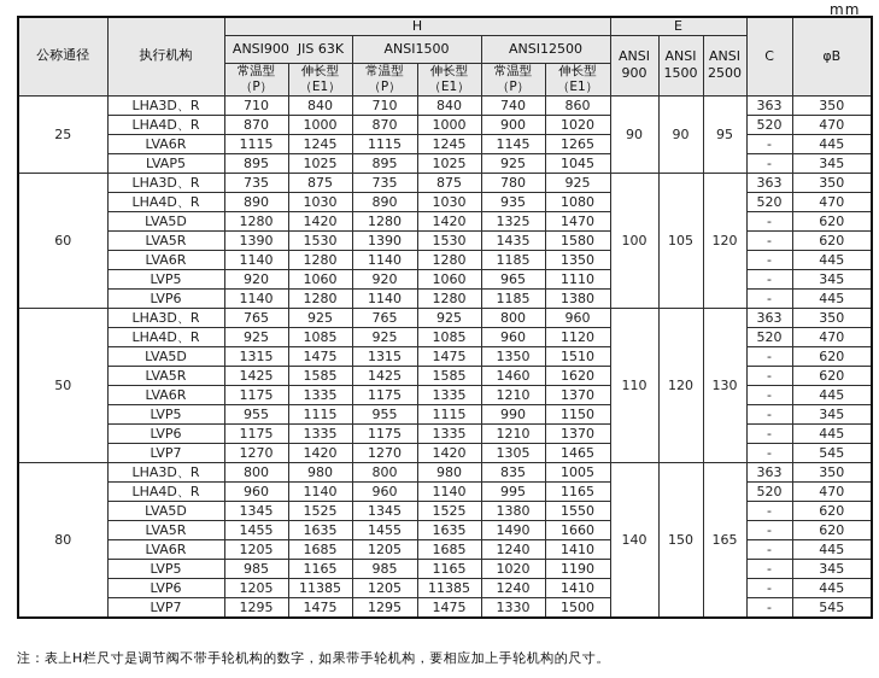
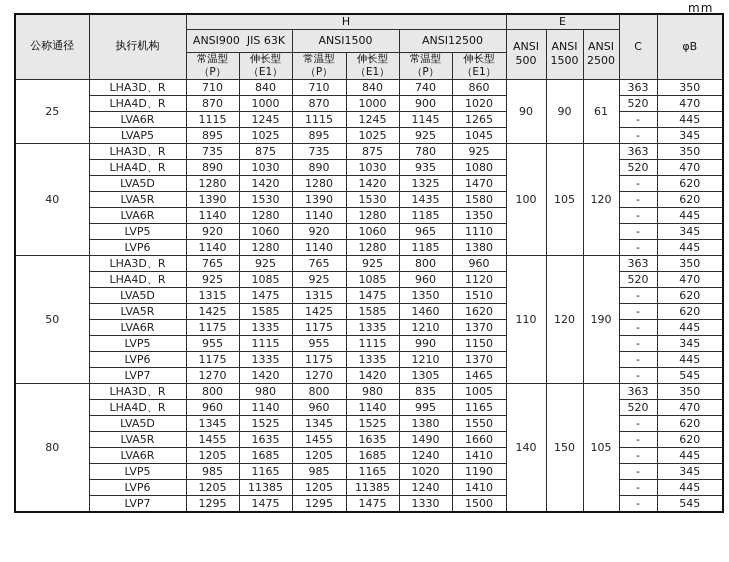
  mm
  公称通径	执行机构	H	E	C	φB
- ANSI900 JIS 63K	ANSI1500	ANSI12500	ANSI 900	ANSI 1500	ANSI 2500
+ ANSI900 JIS 63K	ANSI1500	ANSI12500	ANSI 500	ANSI 1500	ANSI 2500
  常温型 （P）	伸长型 （E1）	常温型 （P）	伸长型 （E1）	常温型 （P）	伸长型 （E1）
- 25	LHA3D、R	710	840	710	840	740	860	90	90	95	363	350
+ 25	LHA3D、R	710	840	710	840	740	860	90	90	61	363	350
  LHA4D、R	870	1000	870	1000	900	1020	520	470
  LVA6R	1115	1245	1115	1245	1145	1265	-	445
  LVAP5	895	1025	895	1025	925	1045	-	345
- 60	LHA3D、R	735	875	735	875	780	925	100	105	120	363	350
+ 40	LHA3D、R	735	875	735	875	780	925	100	105	120	363	350
  LHA4D、R	890	1030	890	1030	935	1080	520	470
  LVA5D	1280	1420	1280	1420	1325	1470	-	620
  LVA5R	1390	1530	1390	1530	1435	1580	-	620
  LVA6R	1140	1280	1140	1280	1185	1350	-	445
  LVP5	920	1060	920	1060	965	1110	-	345
  LVP6	1140	1280	1140	1280	1185	1380	-	445
- 50	LHA3D、R	765	925	765	925	800	960	110	120	130	363	350
+ 50	LHA3D、R	765	925	765	925	800	960	110	120	190	363	350
  LHA4D、R	925	1085	925	1085	960	1120	520	470
  LVA5D	1315	1475	1315	1475	1350	1510	-	620
  LVA5R	1425	1585	1425	1585	1460	1620	-	620
  LVA6R	1175	1335	1175	1335	1210	1370	-	445
  LVP5	955	1115	955	1115	990	1150	-	345
  LVP6	1175	1335	1175	1335	1210	1370	-	445
  LVP7	1270	1420	1270	1420	1305	1465	-	545
- 80	LHA3D、R	800	980	800	980	835	1005	140	150	165	363	350
+ 80	LHA3D、R	800	980	800	980	835	1005	140	150	105	363	350
  LHA4D、R	960	1140	960	1140	995	1165	520	470
  LVA5D	1345	1525	1345	1525	1380	1550	-	620
  LVA5R	1455	1635	1455	1635	1490	1660	-	620
  LVA6R	1205	1685	1205	1685	1240	1410	-	445
  LVP5	985	1165	985	1165	1020	1190	-	345
  LVP6	1205	11385	1205	11385	1240	1410	-	445
  LVP7	1295	1475	1295	1475	1330	1500	-	545
- 注：表上H栏尺寸是调节阀不带手轮机构的数字，如果带手轮机构，要相应加上手轮机构的尺寸。
